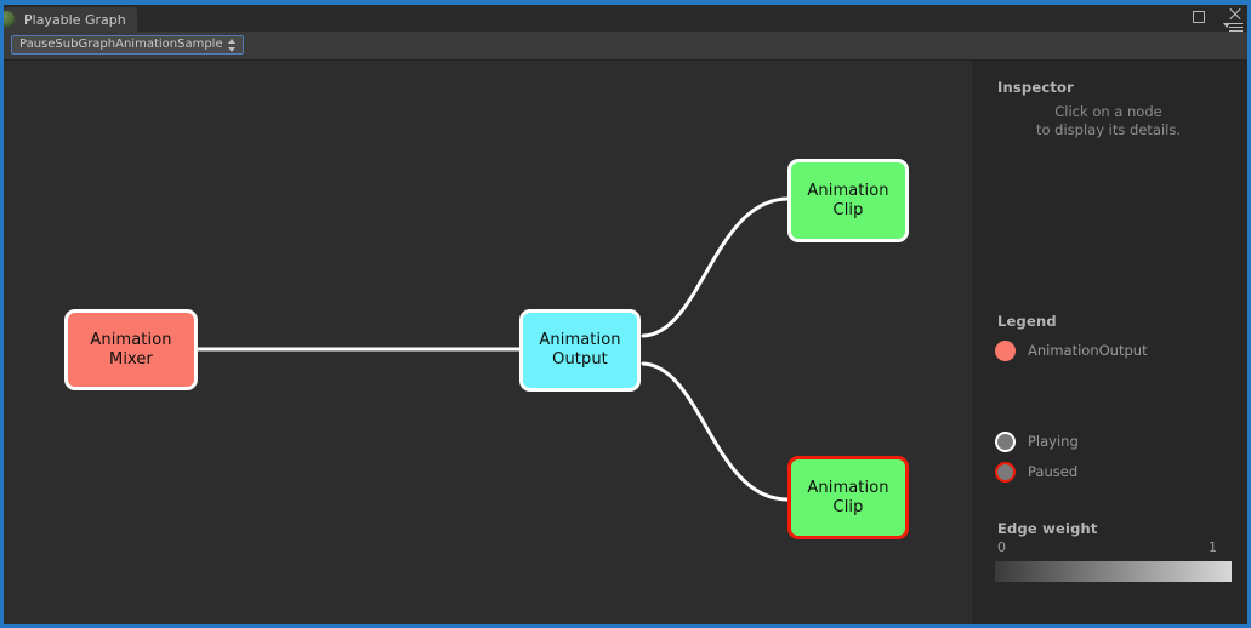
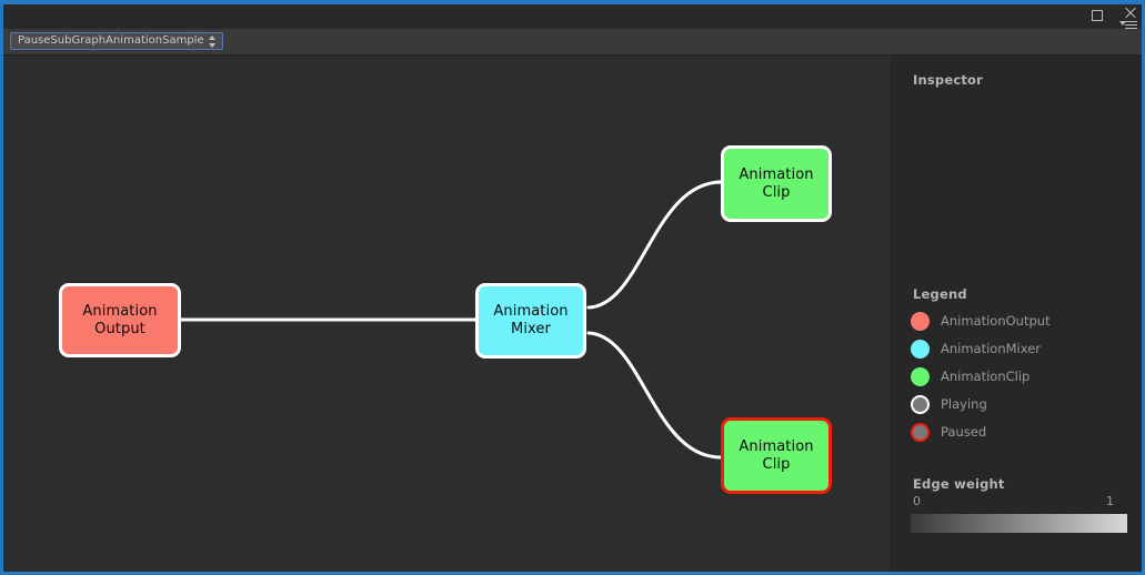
- Playable Graph
  PauseSubGraphAnimationSample
  Animation
- Mixer
+ Output
  Animation
- Output
+ Mixer
  Animation
  Clip
  Animation
  Clip
  Inspector
- Click on a node
- to display its details.
  Legend
  Edge weight
  0
  1
  AnimationOutput
+ AnimationMixer
+ AnimationClip
  Playing
  Paused
